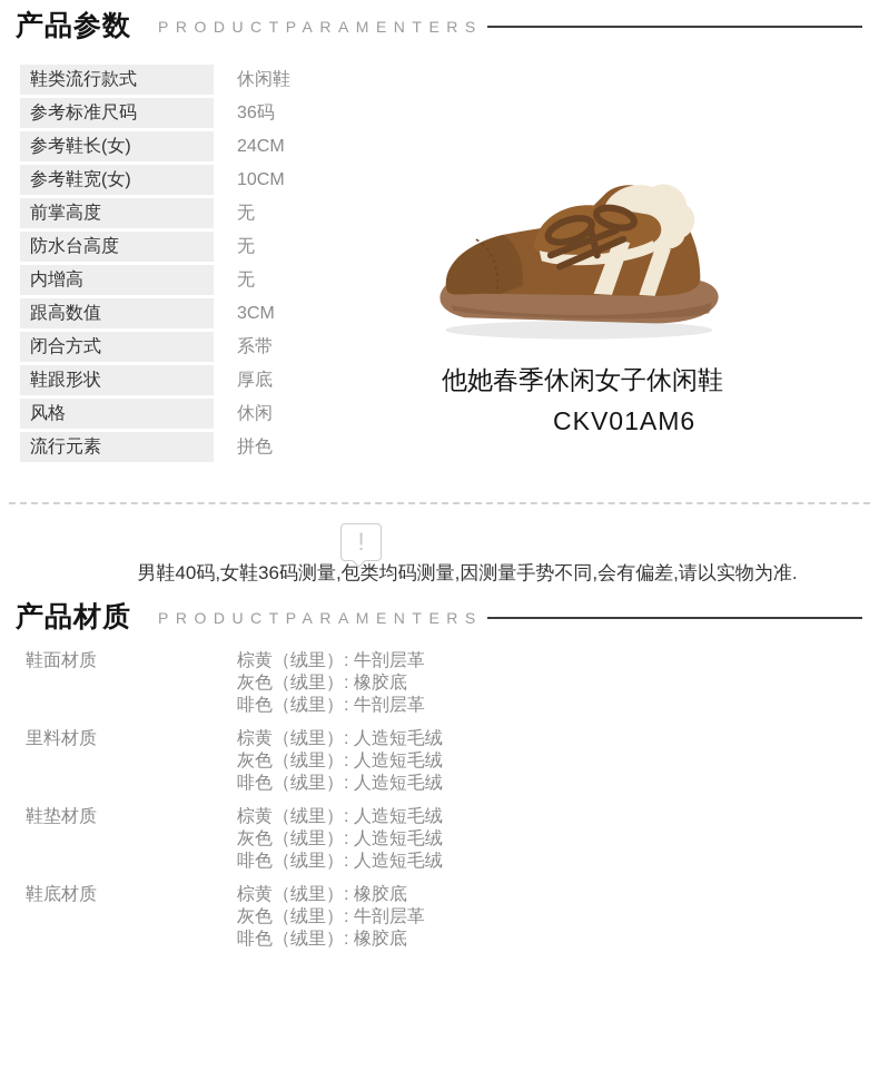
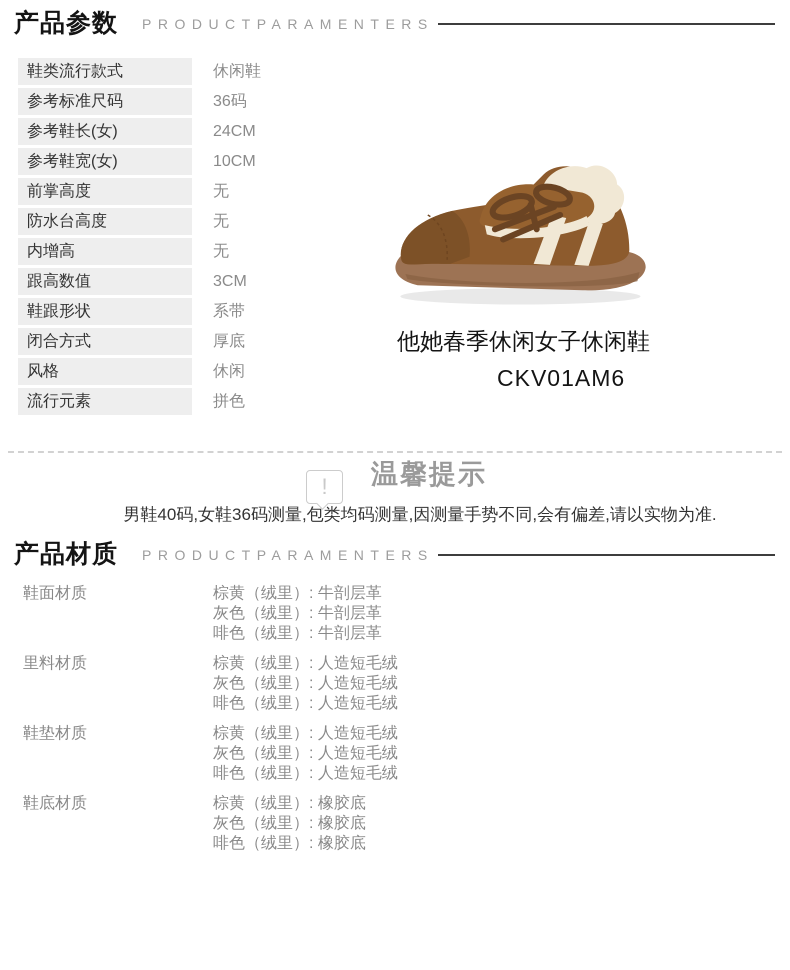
  产品参数
  PRODUCTPARAMENTERS
  鞋类流行款式
  休闲鞋
  参考标准尺码
  36码
  参考鞋长(女)
  24CM
  参考鞋宽(女)
  10CM
  前掌高度
  无
  防水台高度
  无
  内增高
  无
  跟高数值
  3CM
- 闭合方式
+ 鞋跟形状
  系带
- 鞋跟形状
+ 闭合方式
  厚底
  风格
  休闲
  流行元素
  拼色
  他她春季休闲女子休闲鞋
  CKV01AM6
  !
+ 温馨提示
  男鞋40码,女鞋36码测量,包类均码测量,因测量手势不同,会有偏差,请以实物为准.
  产品材质
  PRODUCTPARAMENTERS
  鞋面材质
  棕黄（绒里）: 牛剖层革
- 灰色（绒里）: 橡胶底
+ 灰色（绒里）: 牛剖层革
  啡色（绒里）: 牛剖层革
  里料材质
  棕黄（绒里）: 人造短毛绒
  灰色（绒里）: 人造短毛绒
  啡色（绒里）: 人造短毛绒
  鞋垫材质
  棕黄（绒里）: 人造短毛绒
  灰色（绒里）: 人造短毛绒
  啡色（绒里）: 人造短毛绒
  鞋底材质
  棕黄（绒里）: 橡胶底
- 灰色（绒里）: 牛剖层革
+ 灰色（绒里）: 橡胶底
  啡色（绒里）: 橡胶底
